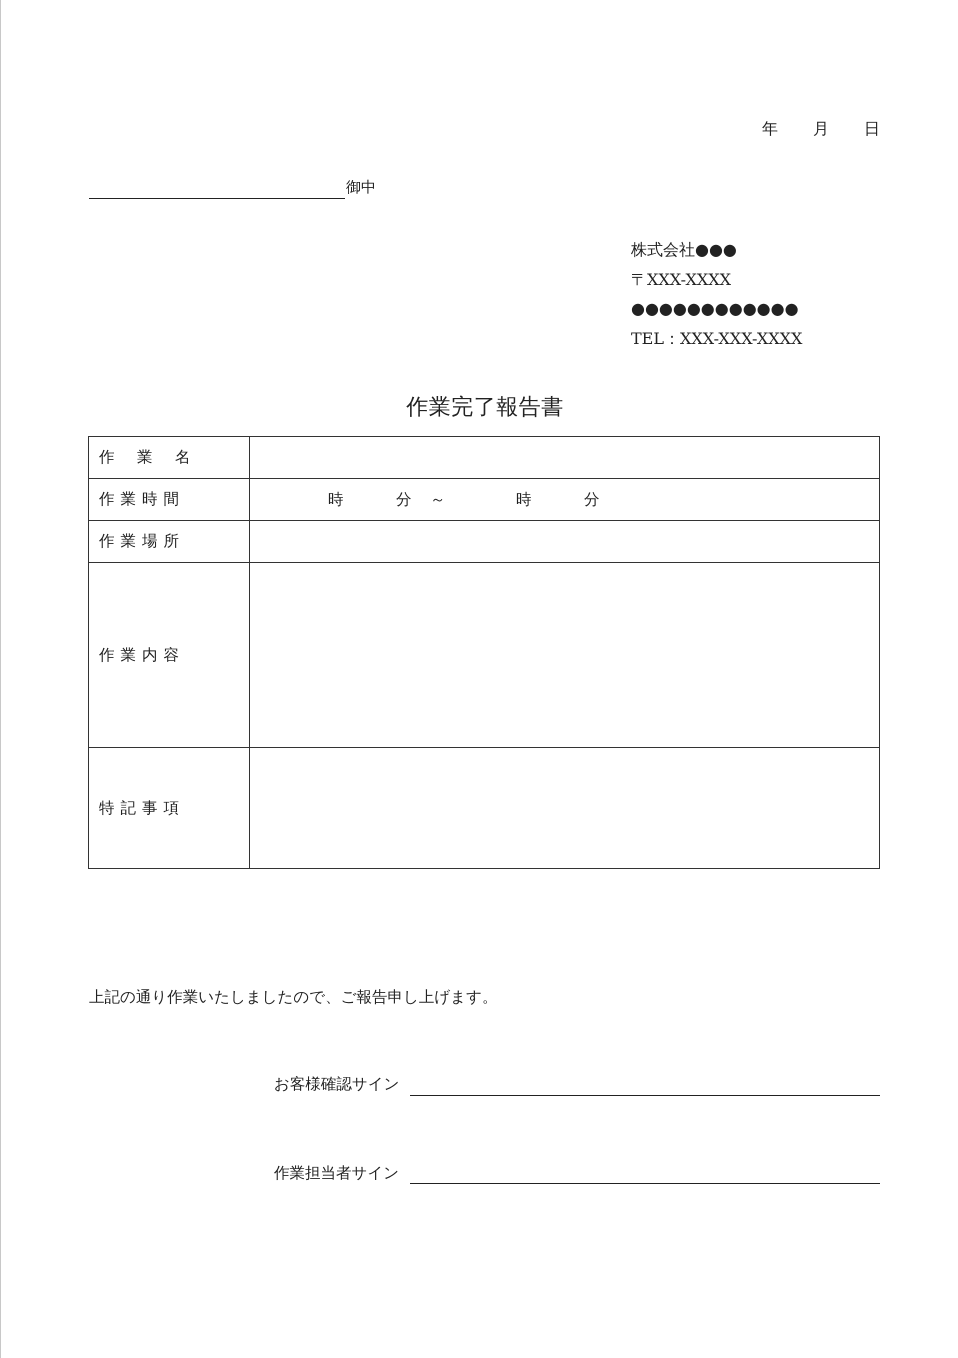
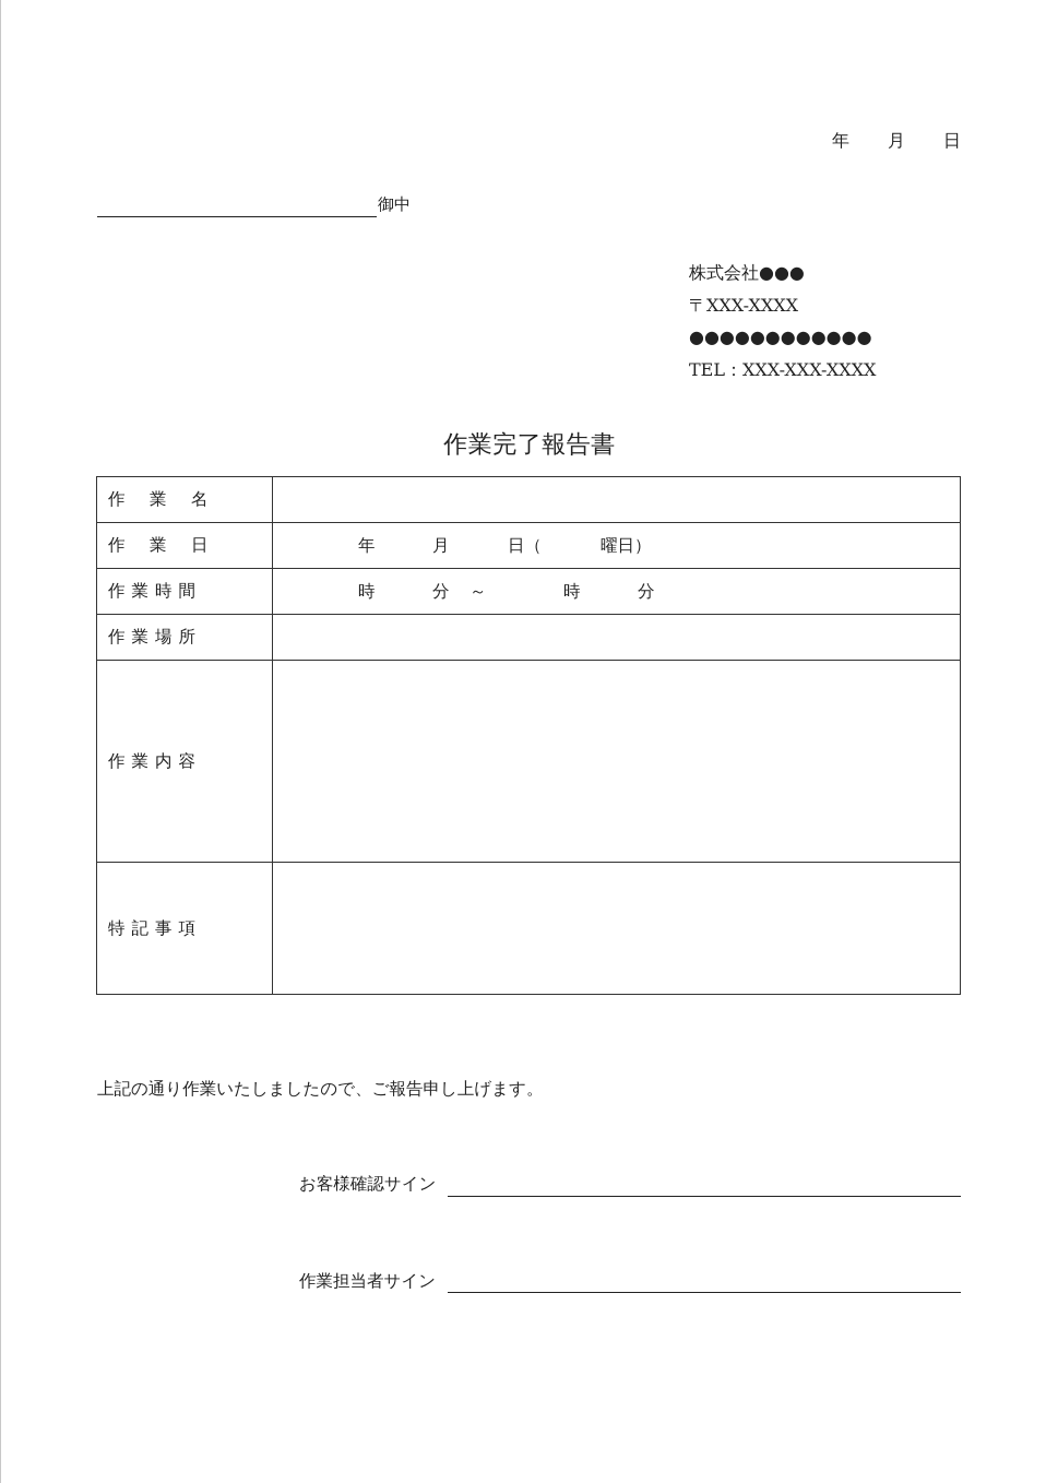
  年
  月
  日
  御中
  株式会社●●●
  〒XXX-XXXX
  ●●●●●●●●●●●●
  TEL：XXX-XXX-XXXX
  作業完了報告書
  作 業 名
+ 作 業 日	年 月 日（ 曜日）
  作業時間	時 分 ～ 時 分
  作業場所
  作業内容
  特記事項
  上記の通り作業いたしましたので、ご報告申し上げます。
  お客様確認サイン
  作業担当者サイン
